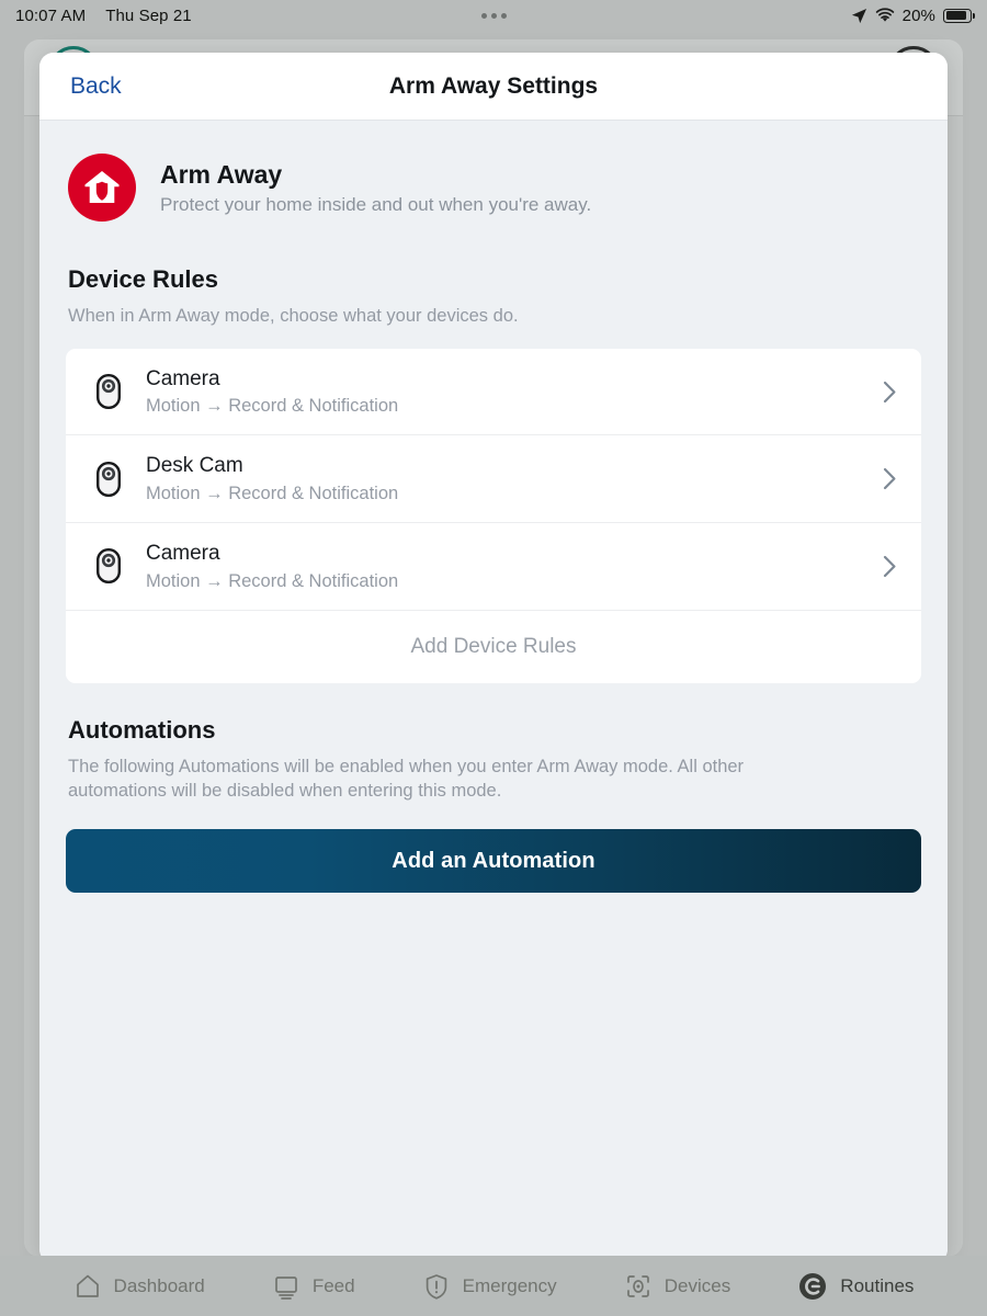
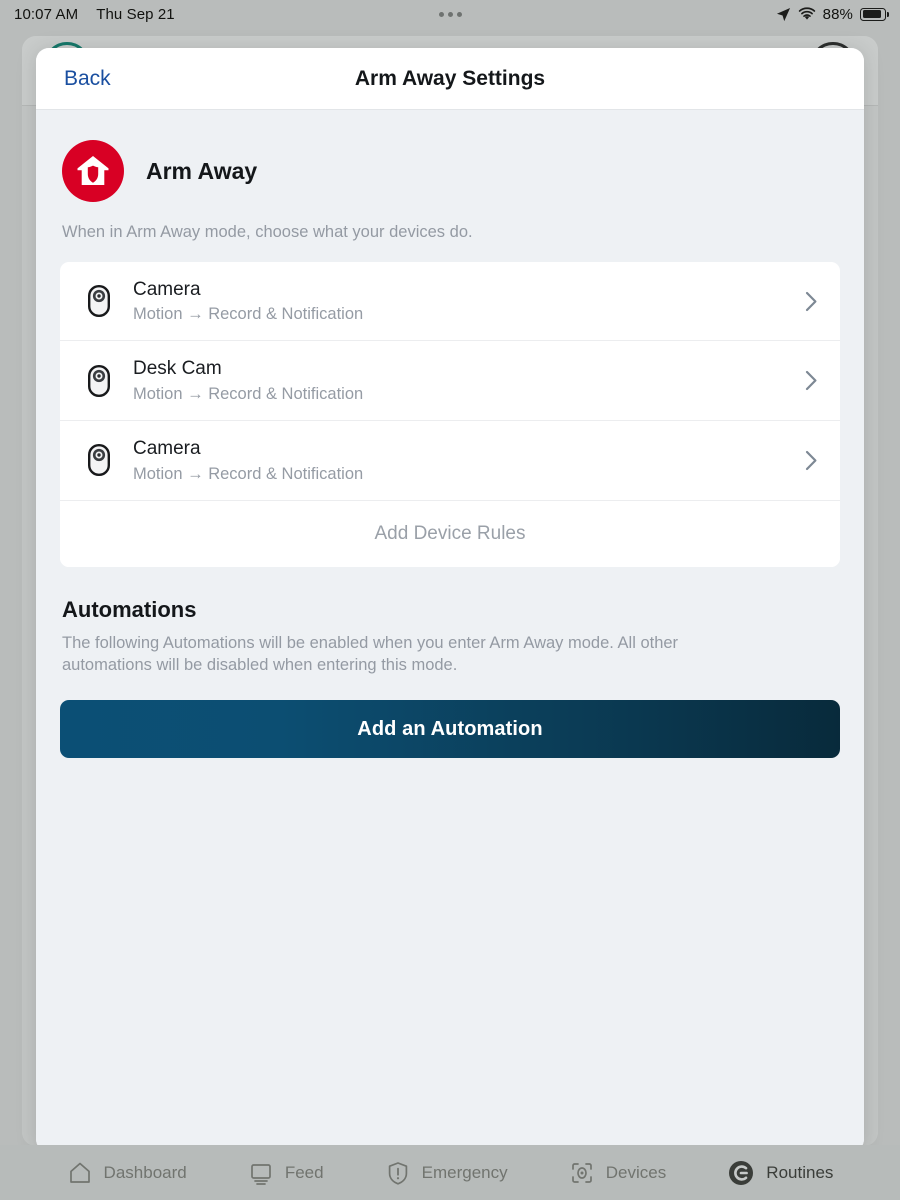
  10:07 AM
  Thu Sep 21
- 20%
+ 88%
  Back
  Arm Away Settings
  Arm Away
- Protect your home inside and out when you're away.
- Device Rules
  When in Arm Away mode, choose what your devices do.
  Camera
  Motion → Record & Notification
  Desk Cam
  Motion → Record & Notification
  Camera
  Motion → Record & Notification
  Add Device Rules
  Automations
  The following Automations will be enabled when you enter Arm Away mode. All other automations will be disabled when entering this mode.
  Add an Automation
  Dashboard
  Feed
  Emergency
  Devices
  Routines
